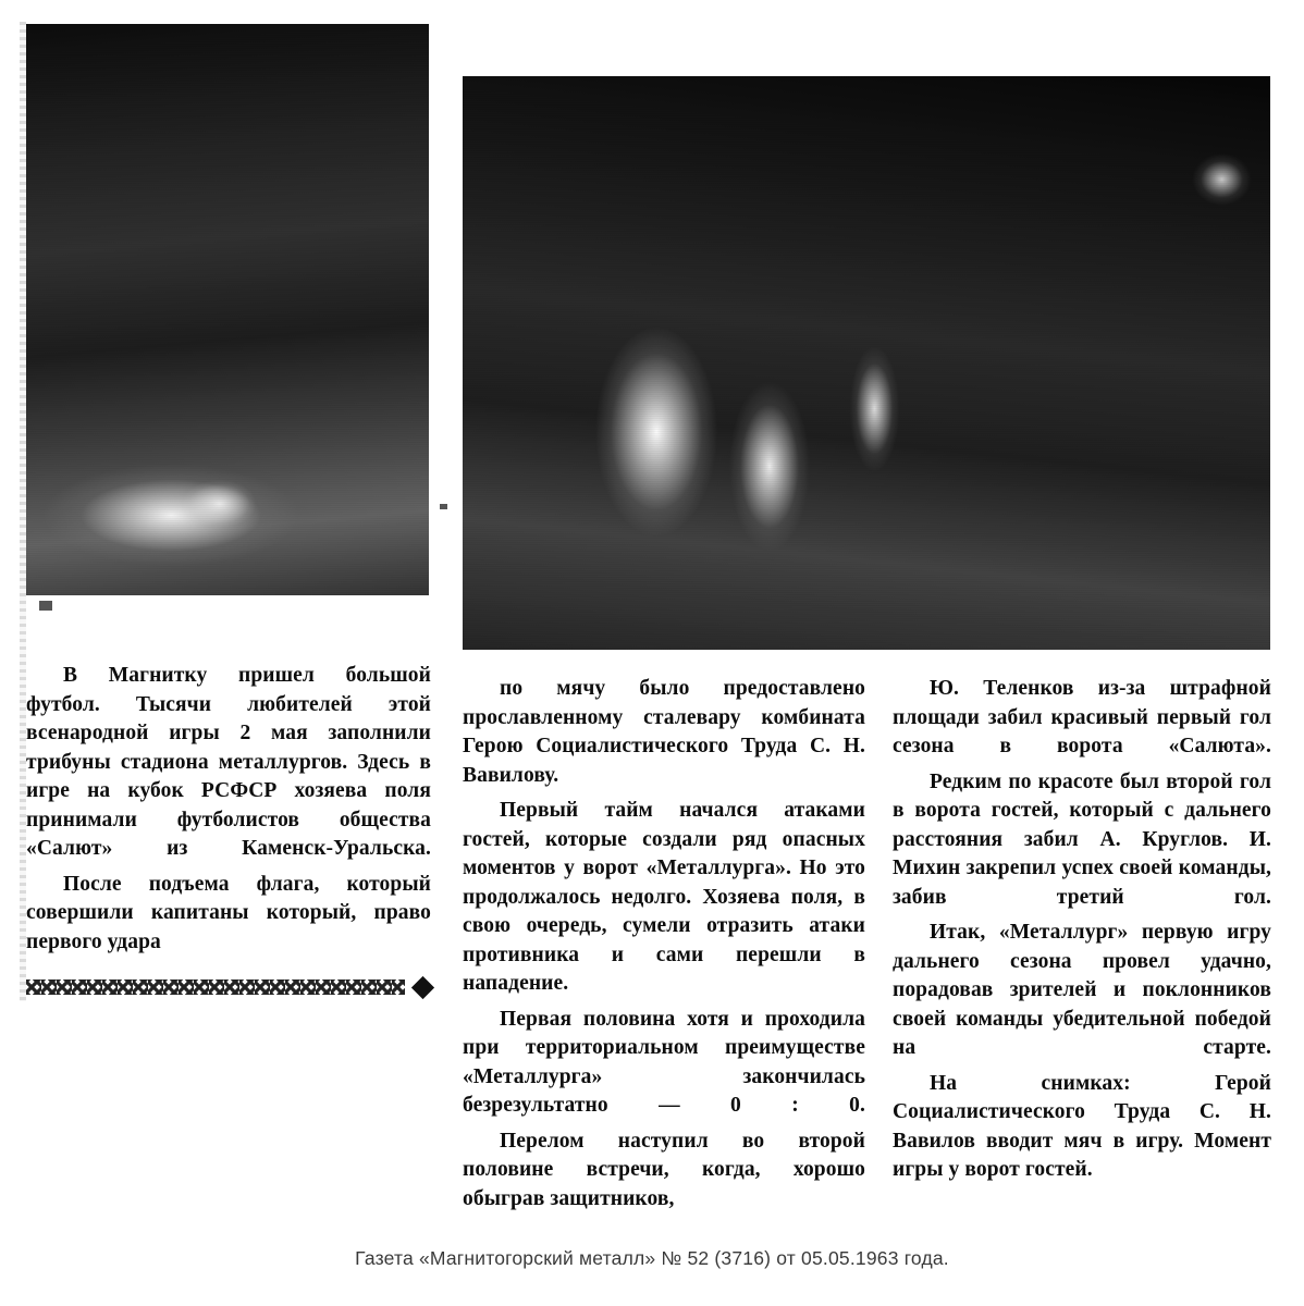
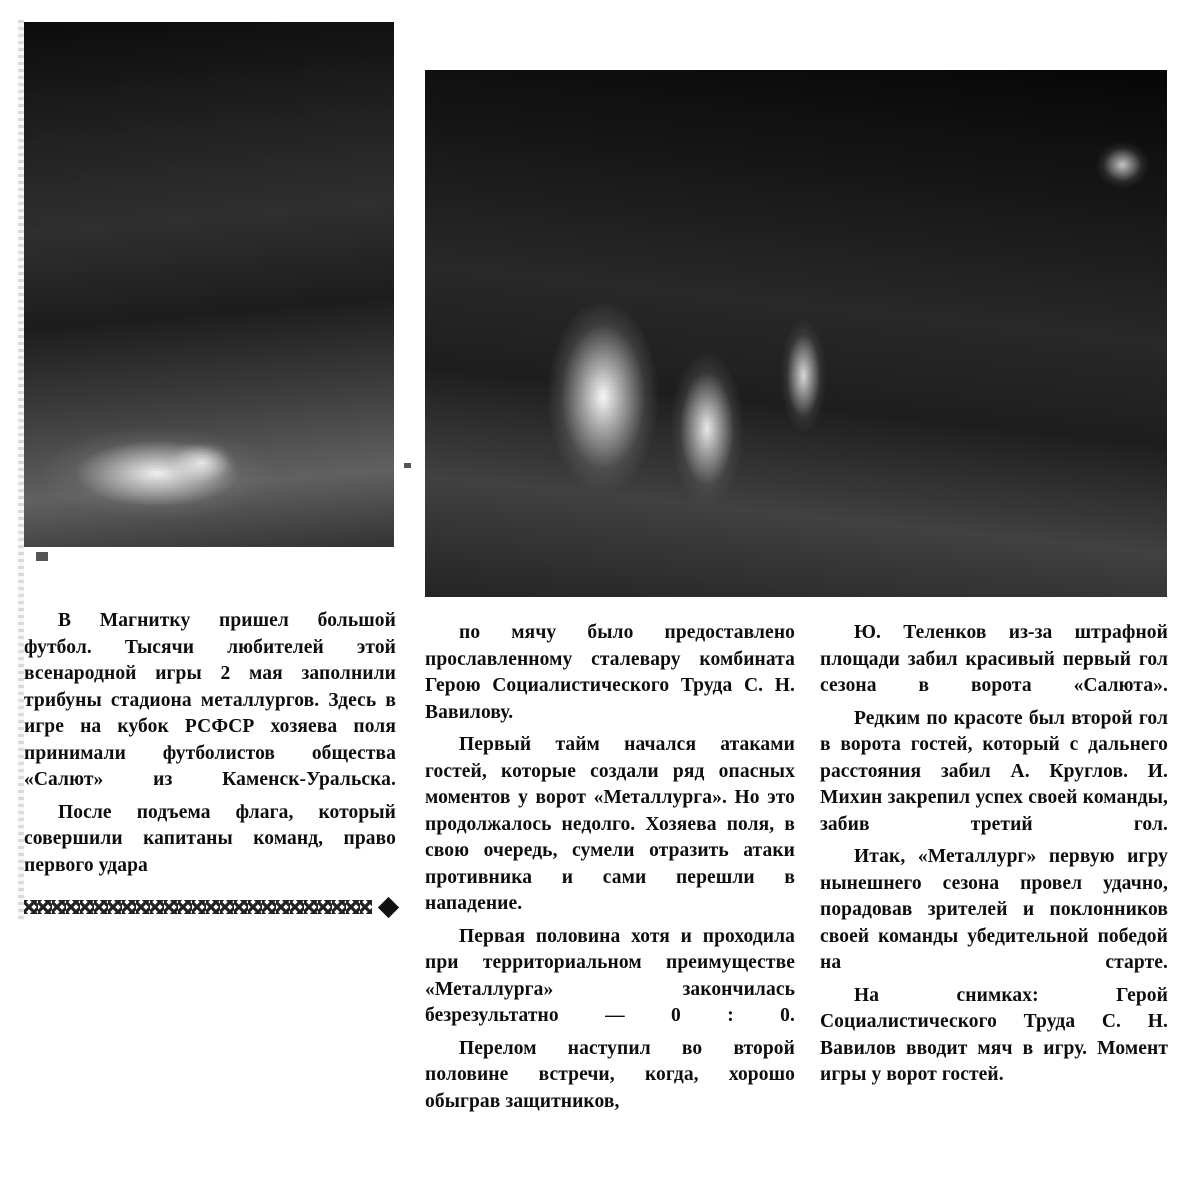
  В Магнитку пришел большой футбол. Тысячи любителей этой всенародной игры 2 мая заполнили трибуны стадиона металлургов. Здесь в игре на кубок РСФСР хозяева поля принимали футболистов общества «Салют» из Каменск-Уральска.
- После подъема флага, который совершили капитаны который, право первого удара
+ После подъема флага, который совершили капитаны команд, право первого удара
  по мячу было предоставлено прославленному сталевару комбината Герою Социалистического Труда С. Н. Вавилову.
  Первый тайм начался атаками гостей, которые создали ряд опасных моментов у ворот «Металлурга». Но это продолжалось недолго. Хозяева поля, в свою очередь, сумели отразить атаки противника и сами перешли в нападение.
  Первая половина хотя и проходила при территориальном преимуществе «Металлурга» закончилась безрезультатно — 0 : 0.
  Перелом наступил во второй половине встречи, когда, хорошо обыграв защитников,
  Ю. Теленков из-за штрафной площади забил красивый первый гол сезона в ворота «Салюта».
  Редким по красоте был второй гол в ворота гостей, который с дальнего расстояния забил А. Круглов. И. Михин закрепил успех своей команды, забив третий гол.
- Итак, «Металлург» первую игру дальнего сезона провел удачно, порадовав зрителей и поклонников своей команды убедительной победой на старте.
+ Итак, «Металлург» первую игру нынешнего сезона провел удачно, порадовав зрителей и поклонников своей команды убедительной победой на старте.
  На снимках: Герой Социалистического Труда С. Н. Вавилов вводит мяч в игру. Момент игры у ворот гостей.
- Газета «Магнитогорский металл» № 52 (3716) от 05.05.1963 года.
